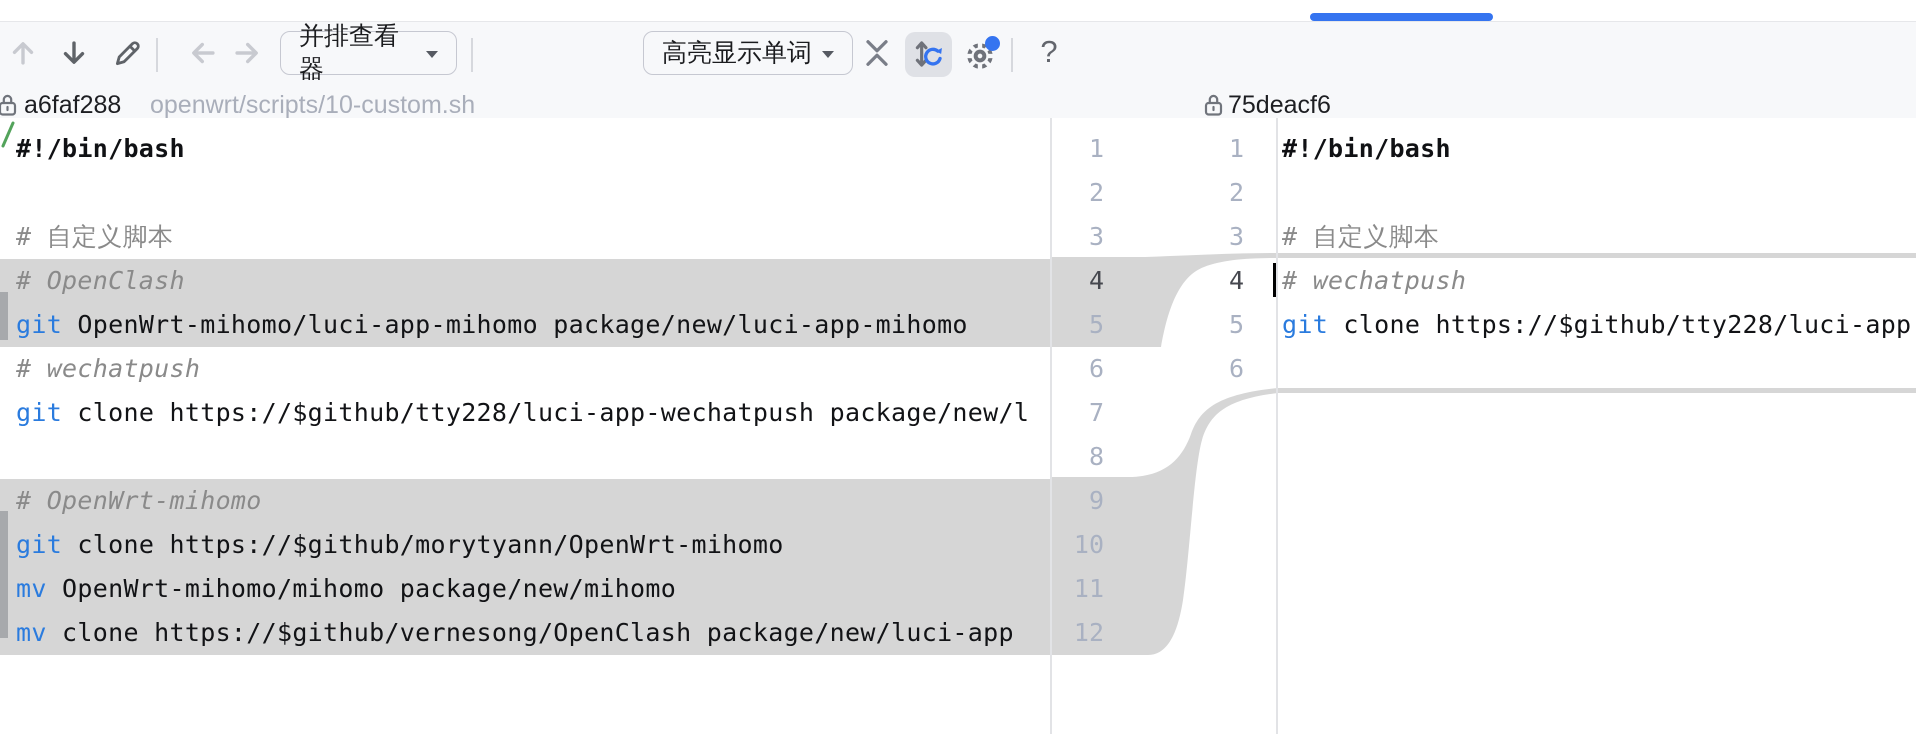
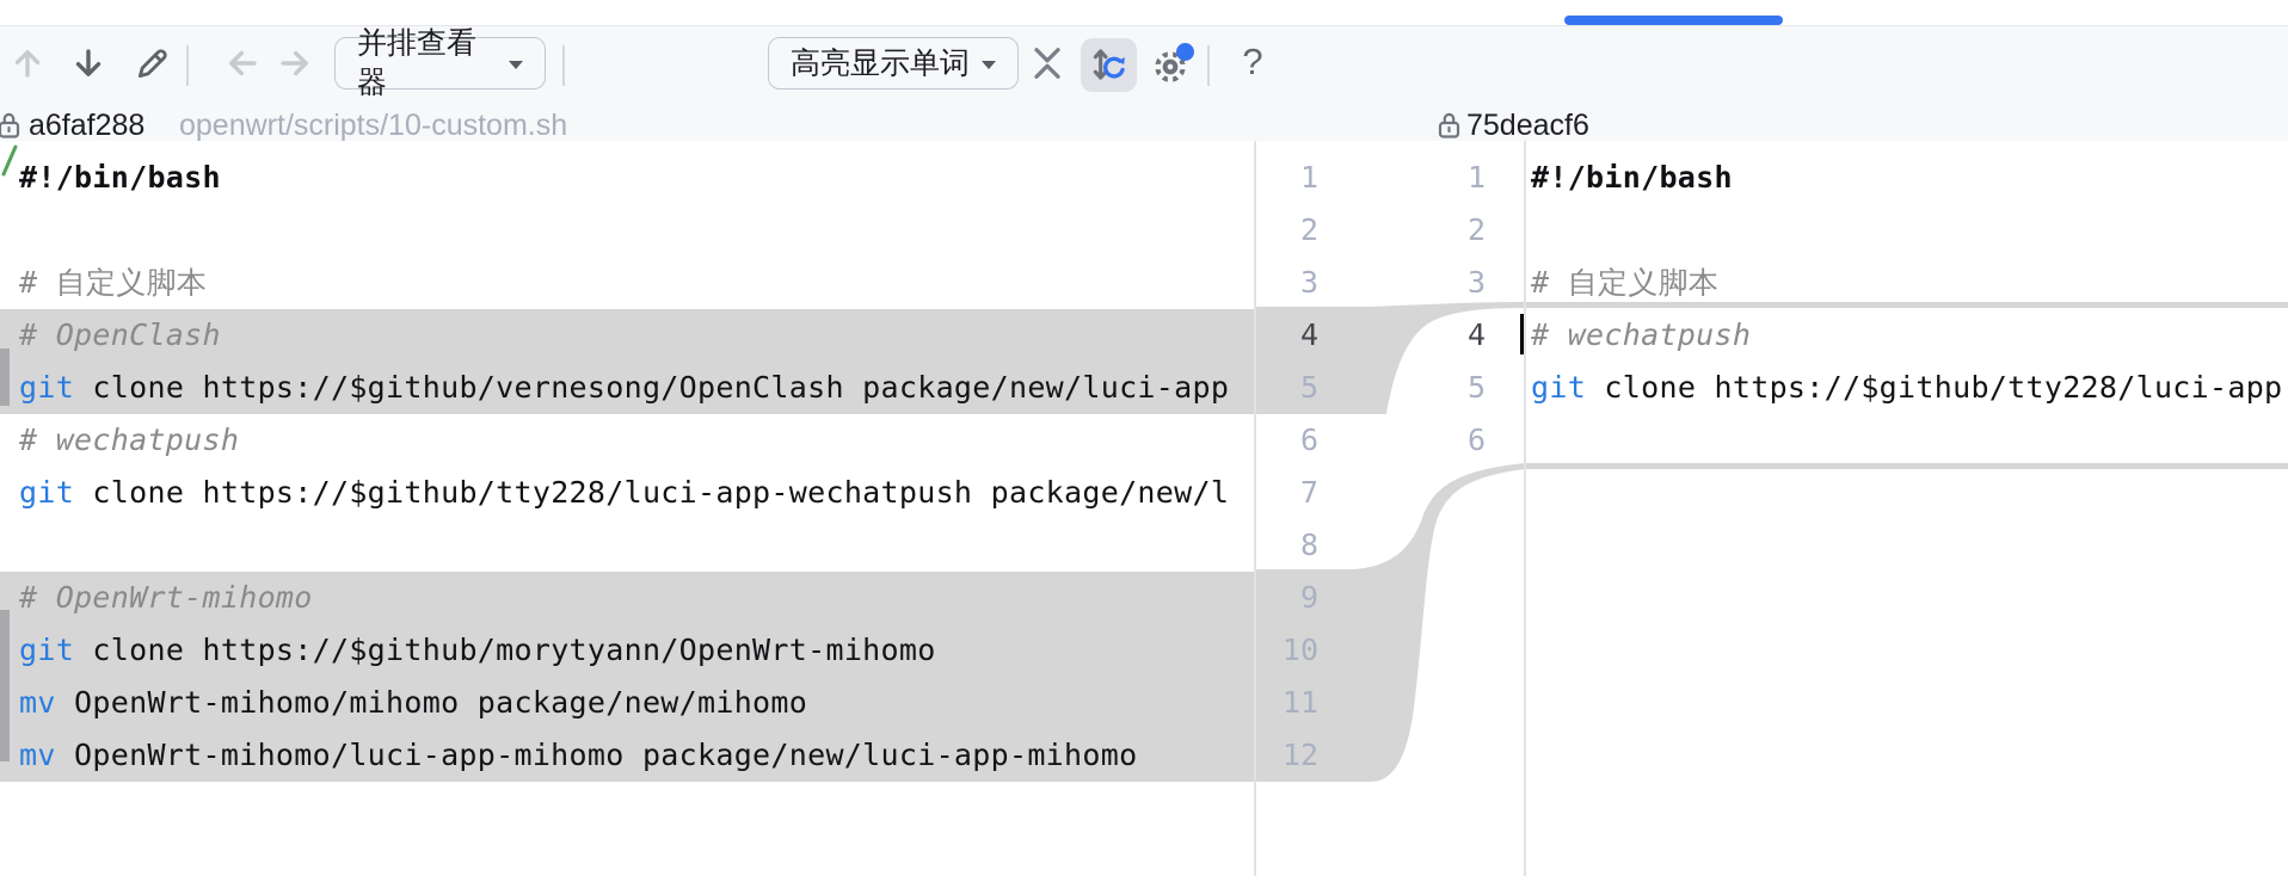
  并排查看器
  高亮显示单词
  ?
  a6faf288
  openwrt/scripts/10-custom.sh
  75deacf6
  #!/bin/bash
  # 自定义脚本
  # OpenClash
- git OpenWrt-mihomo/luci-app-mihomo package/new/luci-app-mihomo
+ git clone https://$github/vernesong/OpenClash package/new/luci-app
  # wechatpush
  git clone https://$github/tty228/luci-app-wechatpush package/new/l
  # OpenWrt-mihomo
  git clone https://$github/morytyann/OpenWrt-mihomo
  mv OpenWrt-mihomo/mihomo package/new/mihomo
- mv clone https://$github/vernesong/OpenClash package/new/luci-app
+ mv OpenWrt-mihomo/luci-app-mihomo package/new/luci-app-mihomo
  #!/bin/bash
  # 自定义脚本
  # wechatpush
  git clone https://$github/tty228/luci-app
  1
  2
  3
  4
  5
  6
  7
  8
  9
  10
  11
  12
  1
  2
  3
  4
  5
  6
